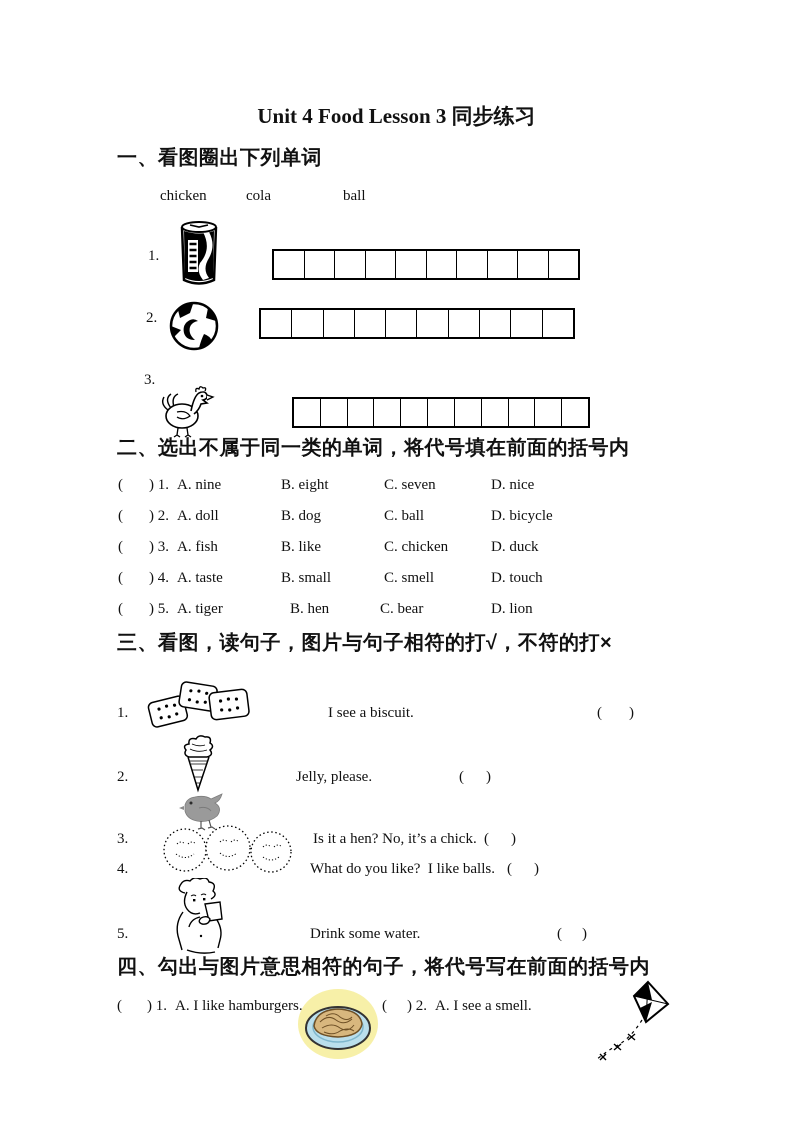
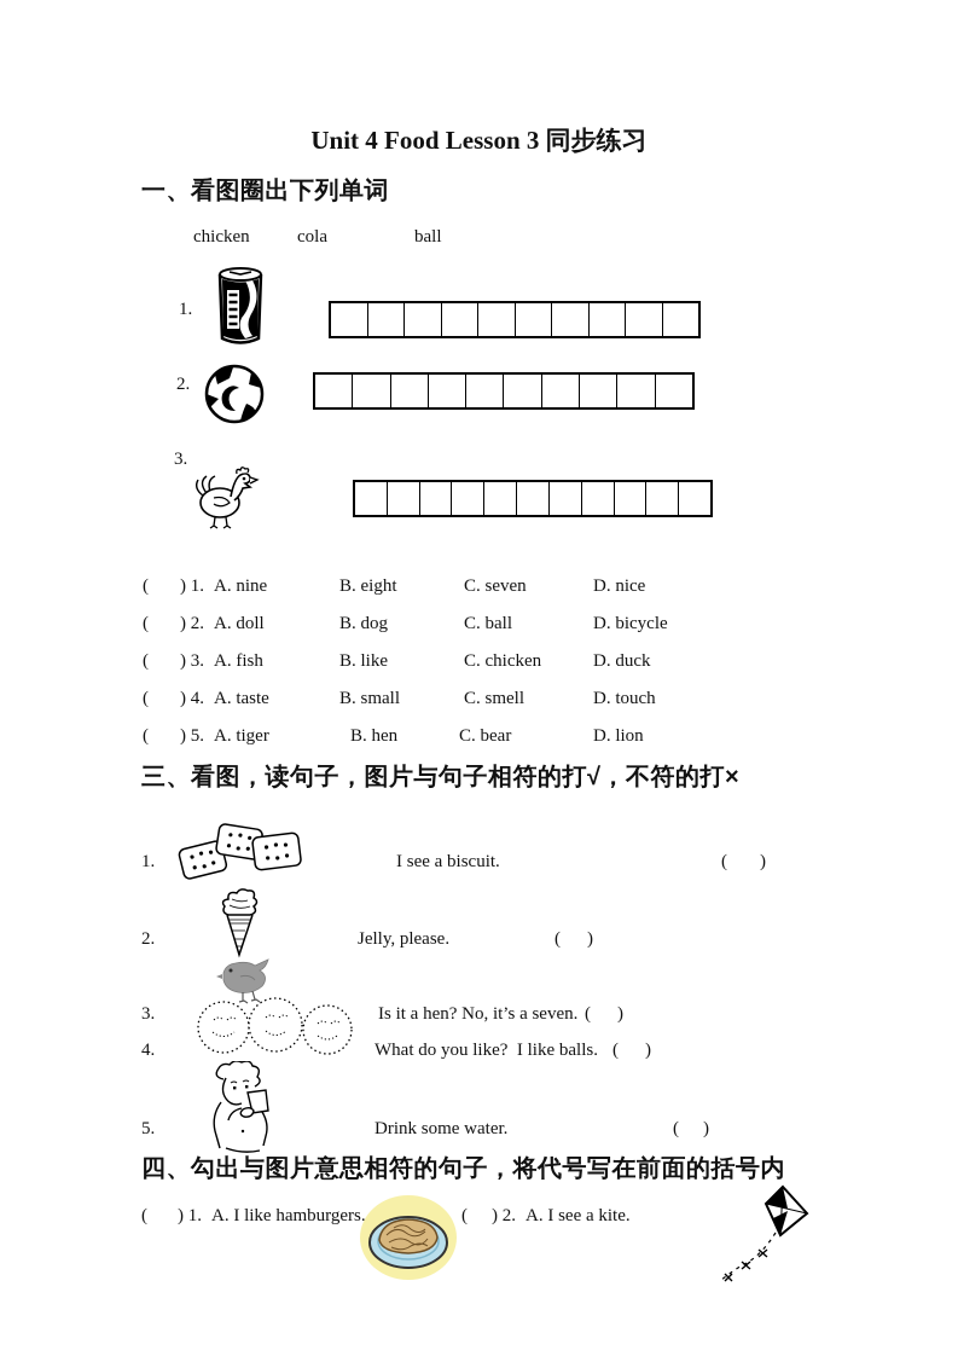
  Unit 4 Food Lesson 3 同步练习
  一、看图圈出下列单词
  chicken
  cola
  ball
  1.
  2.
  3.
- 二、选出不属于同一类的单词，将代号填在前面的括号内
  (
  ) 1. A. nine
  B. eight
  C. seven
  D. nice
  (
  ) 2. A. doll
  B. dog
  C. ball
  D. bicycle
  (
  ) 3. A. fish
  B. like
  C. chicken
  D. duck
  (
  ) 4. A. taste
  B. small
  C. smell
  D. touch
  (
  ) 5. A. tiger
  B. hen
  C. bear
  D. lion
  三、看图，读句子，图片与句子相符的打√，不符的打×
  1.
  I see a biscuit.
  (
  )
  2.
  Jelly, please.
  (
  )
  3.
- Is it a hen? No, it’s a chick.
+ Is it a hen? No, it’s a seven.
  (
  )
  4.
  What do you like? I like balls.
  (
  )
  5.
  Drink some water.
  (
  )
  四、勾出与图片意思相符的句子，将代号写在前面的括号内
  (
  ) 1. A. I like hamburgers.
  (
- ) 2. A. I see a smell.
+ ) 2. A. I see a kite.
